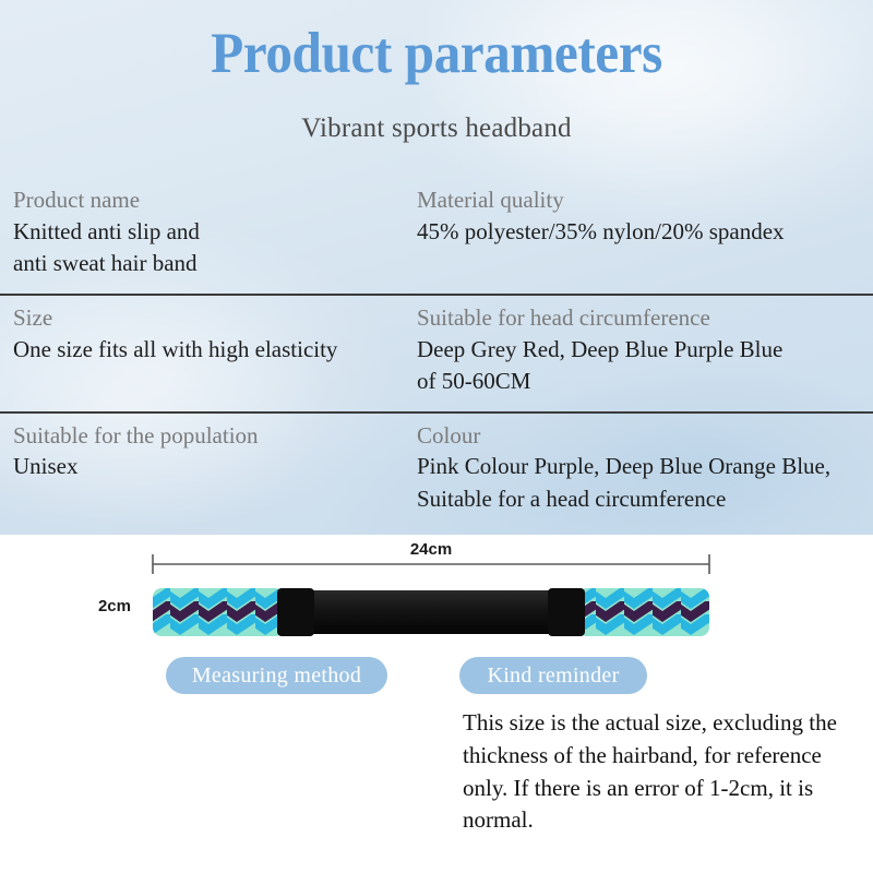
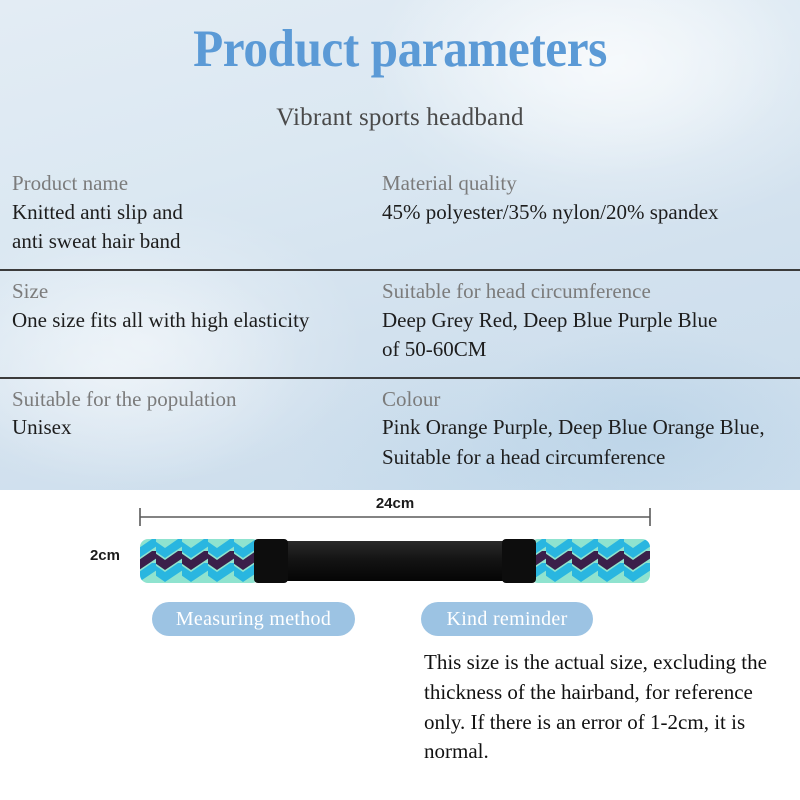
  Product parameters
  Vibrant sports headband
  Product name
  Knitted anti slip and
  anti sweat hair band
  Material quality
  45% polyester/35% nylon/20% spandex
  Size
  One size fits all with high elasticity
  Suitable for head circumference
  Deep Grey Red, Deep Blue Purple Blue
  of 50-60CM
  Suitable for the population
  Unisex
  Colour
- Pink Colour Purple, Deep Blue Orange Blue,
+ Pink Orange Purple, Deep Blue Orange Blue,
  Suitable for a head circumference
  24cm
  2cm
  Measuring method
  Kind reminder
  This size is the actual size, excluding the thickness of the hairband, for reference only. If there is an error of 1-2cm, it is normal.
